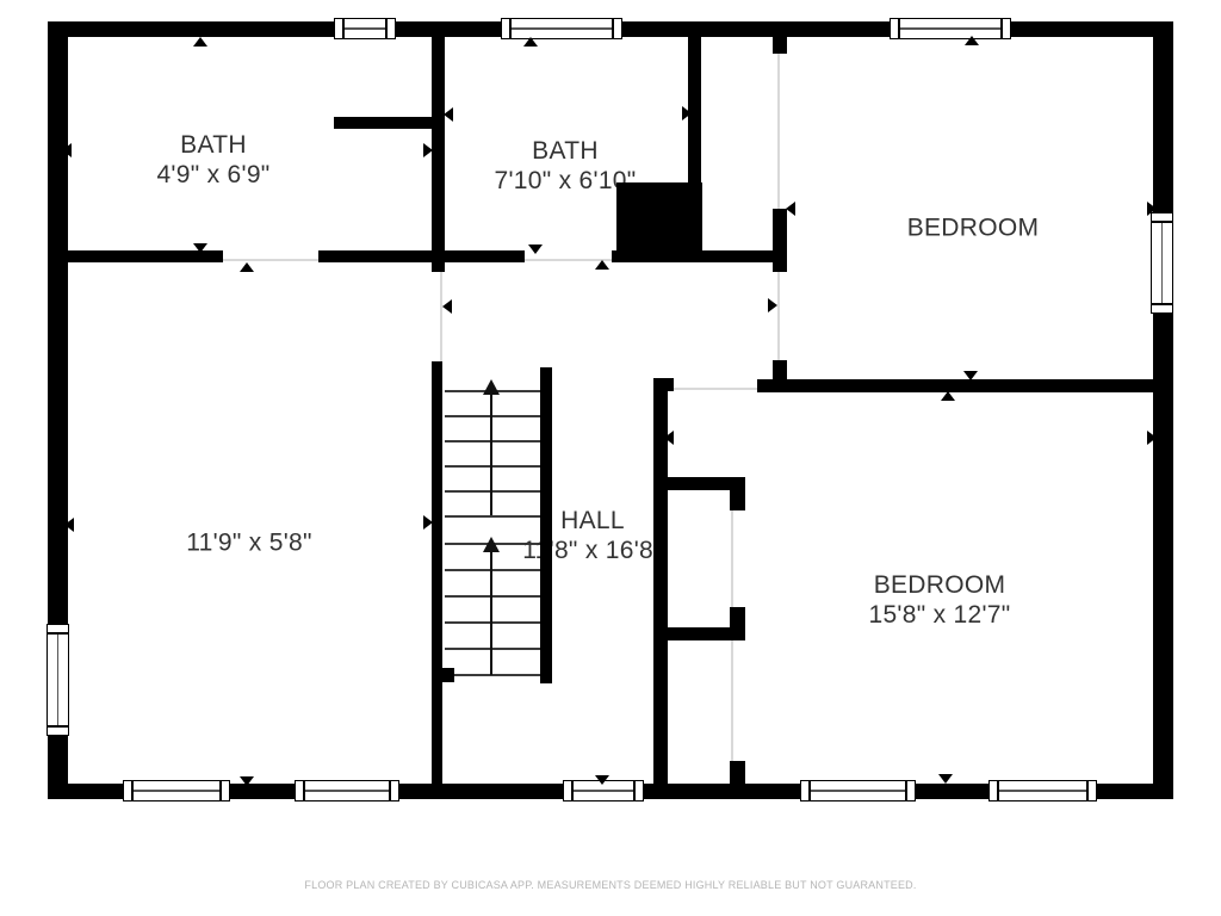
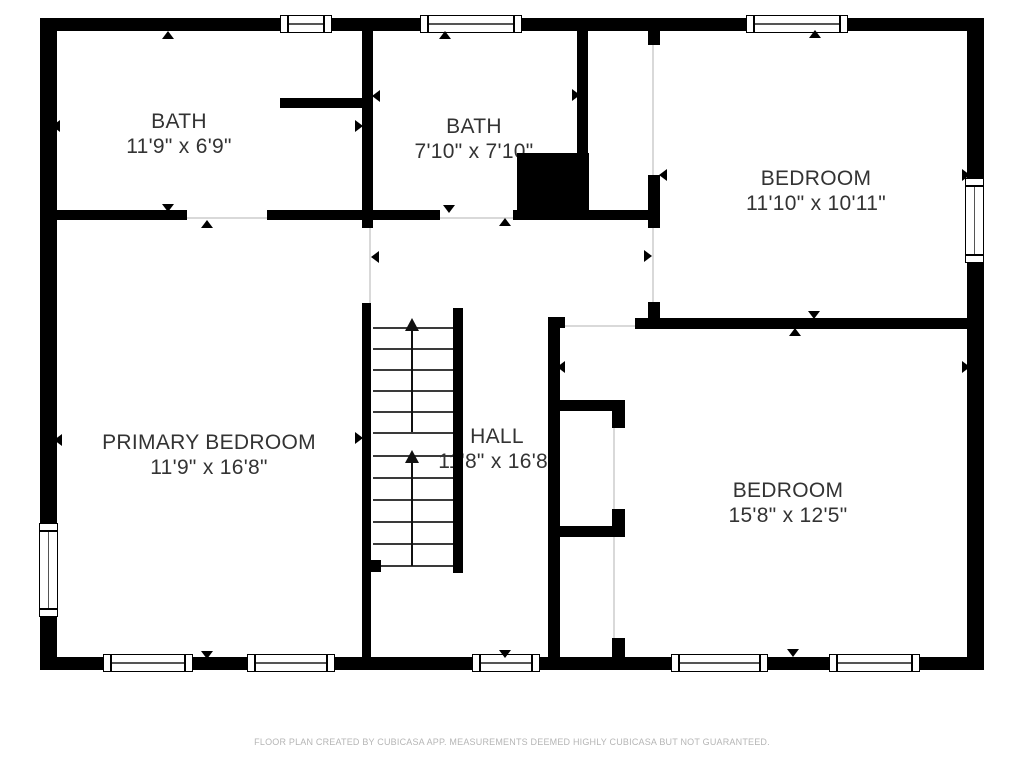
  BATH
- 4'9" x 6'9"
+ 11'9" x 6'9"
  BATH
- 7'10" x 6'10"
+ 7'10" x 7'10"
  BEDROOM
+ 11'10" x 10'11"
+ PRIMARY BEDROOM
- 11'9" x 5'8"
+ 11'9" x 16'8"
  HALL
  18" x 16'8
  BEDROOM
- 15'8" x 12'7"
+ 15'8" x 12'5"
- FLOOR PLAN CREATED BY CUBICASA APP. MEASUREMENTS DEEMED HIGHLY RELIABLE BUT NOT GUARANTEED.
+ FLOOR PLAN CREATED BY CUBICASA APP. MEASUREMENTS DEEMED HIGHLY CUBICASA BUT NOT GUARANTEED.
